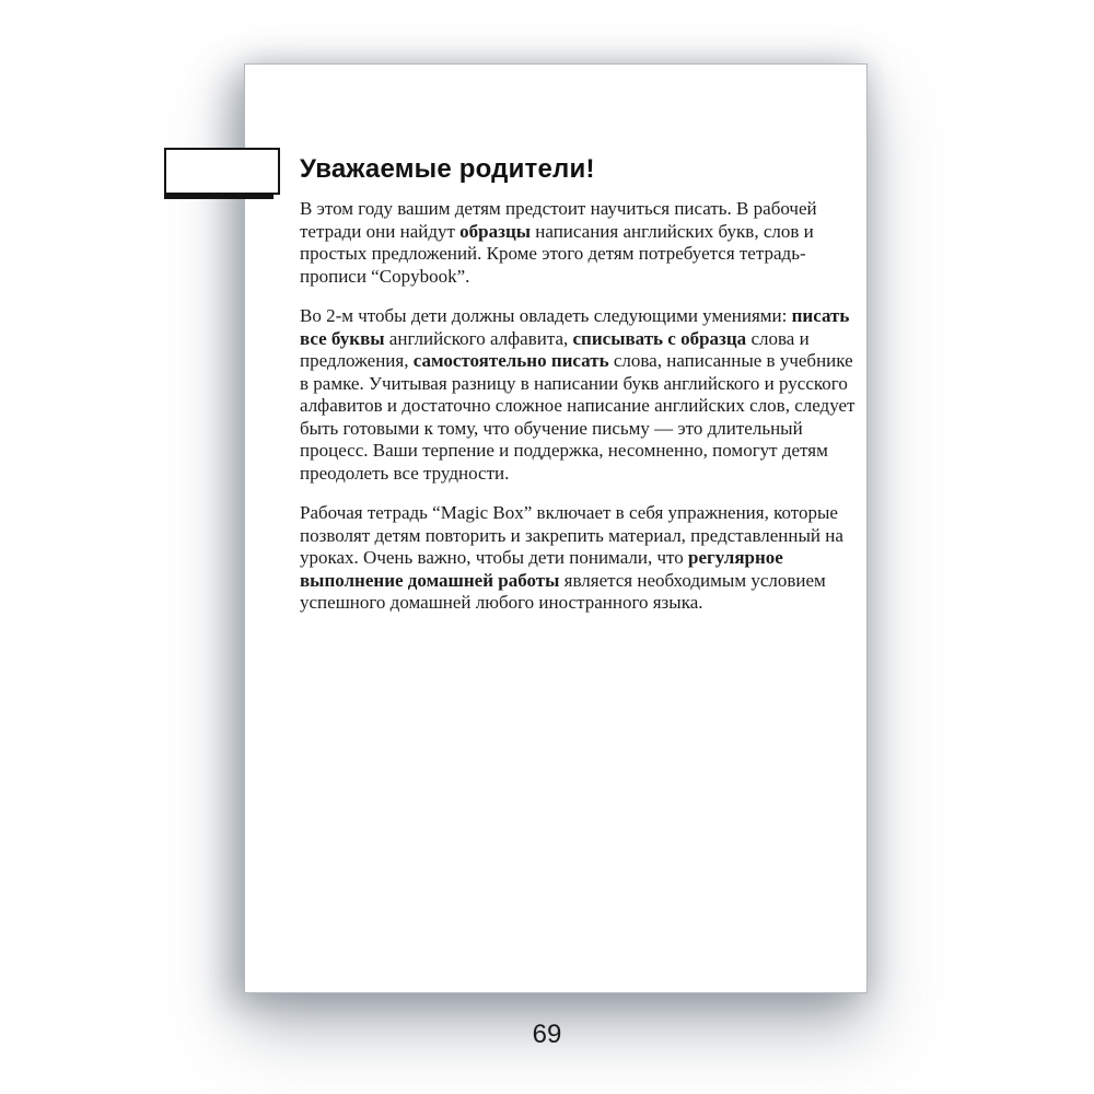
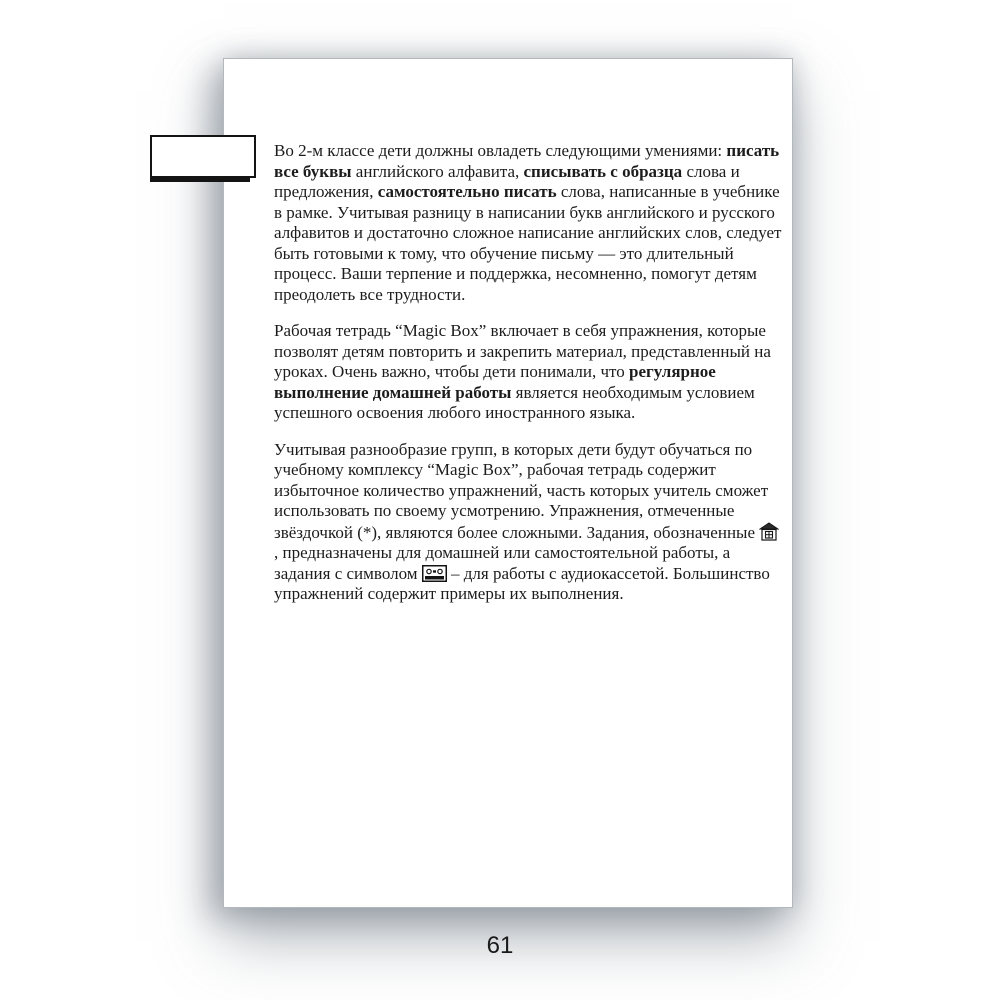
- Уважаемые родители!
- В этом году вашим детям предстоит научиться писать. В рабочей тетради они найдут образцы написания английских букв, слов и простых предложений. Кроме этого детям потребуется тетрадь-прописи “Copybook”.
- Во 2-м чтобы дети должны овладеть следующими умениями: писать все буквы английского алфавита, списывать с образца слова и предложения, самостоятельно писать слова, написанные в учебнике в рамке. Учитывая разницу в написании букв английского и русского алфавитов и достаточно сложное написание английских слов, следует быть готовыми к тому, что обучение письму — это длительный процесс. Ваши терпение и поддержка, несомненно, помогут детям преодолеть все трудности.
+ Во 2-м классе дети должны овладеть следующими умениями: писать все буквы английского алфавита, списывать с образца слова и предложения, самостоятельно писать слова, написанные в учебнике в рамке. Учитывая разницу в написании букв английского и русского алфавитов и достаточно сложное написание английских слов, следует быть готовыми к тому, что обучение письму — это длительный процесс. Ваши терпение и поддержка, несомненно, помогут детям преодолеть все трудности.
- Рабочая тетрадь “Magic Box” включает в себя упражнения, которые позволят детям повторить и закрепить материал, представленный на уроках. Очень важно, чтобы дети понимали, что регулярное выполнение домашней работы является необходимым условием успешного домашней любого иностранного языка.
+ Рабочая тетрадь “Magic Box” включает в себя упражнения, которые позволят детям повторить и закрепить материал, представленный на уроках. Очень важно, чтобы дети понимали, что регулярное выполнение домашней работы является необходимым условием успешного освоения любого иностранного языка.
+ Учитывая разнообразие групп, в которых дети будут обучаться по учебному комплексу “Magic Box”, рабочая тетрадь содержит избыточное количество упражнений, часть которых учитель сможет использовать по своему усмотрению. Упражнения, отмеченные звёздочкой (*), являются более сложными. Задания, обозначенные , предназначены для домашней или самостоятельной работы, а задания с символом – для работы с аудиокассетой. Большинство упражнений содержит примеры их выполнения.
- 69
+ 61
